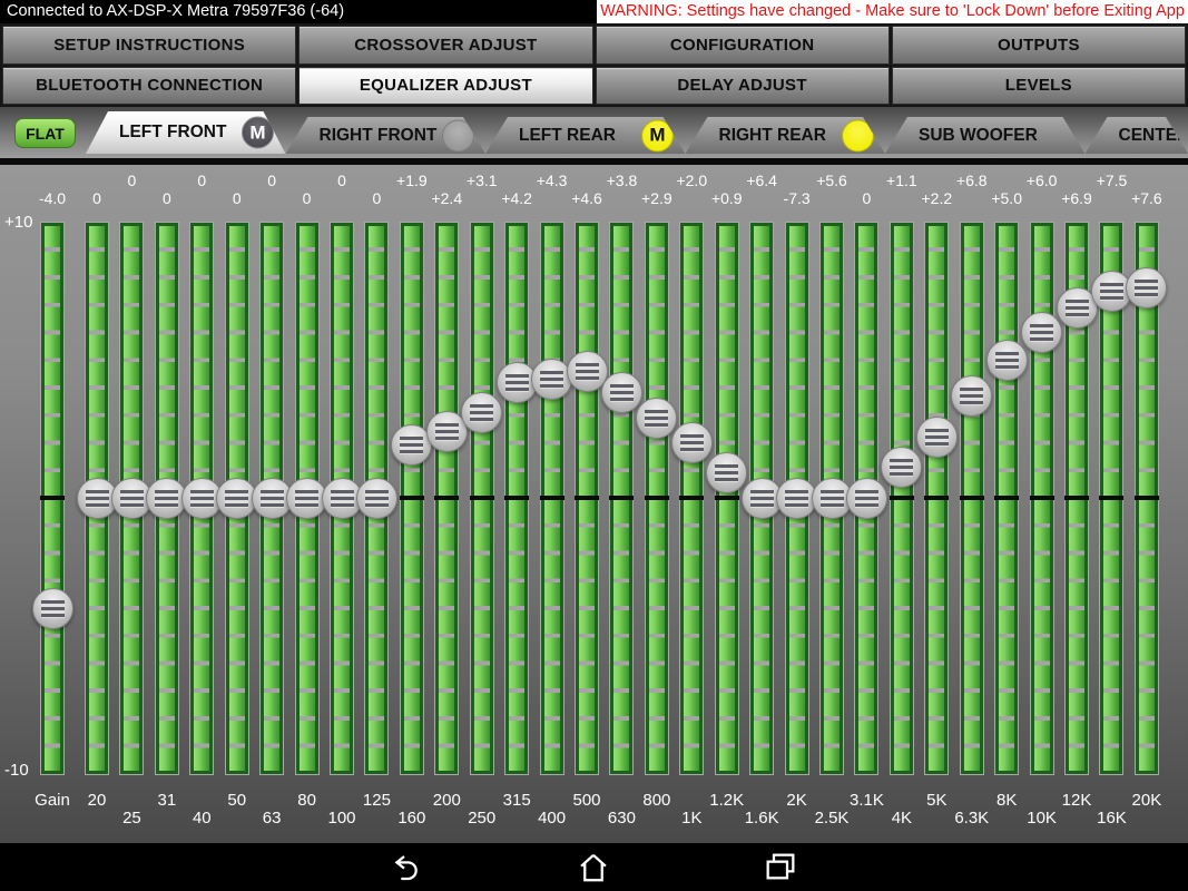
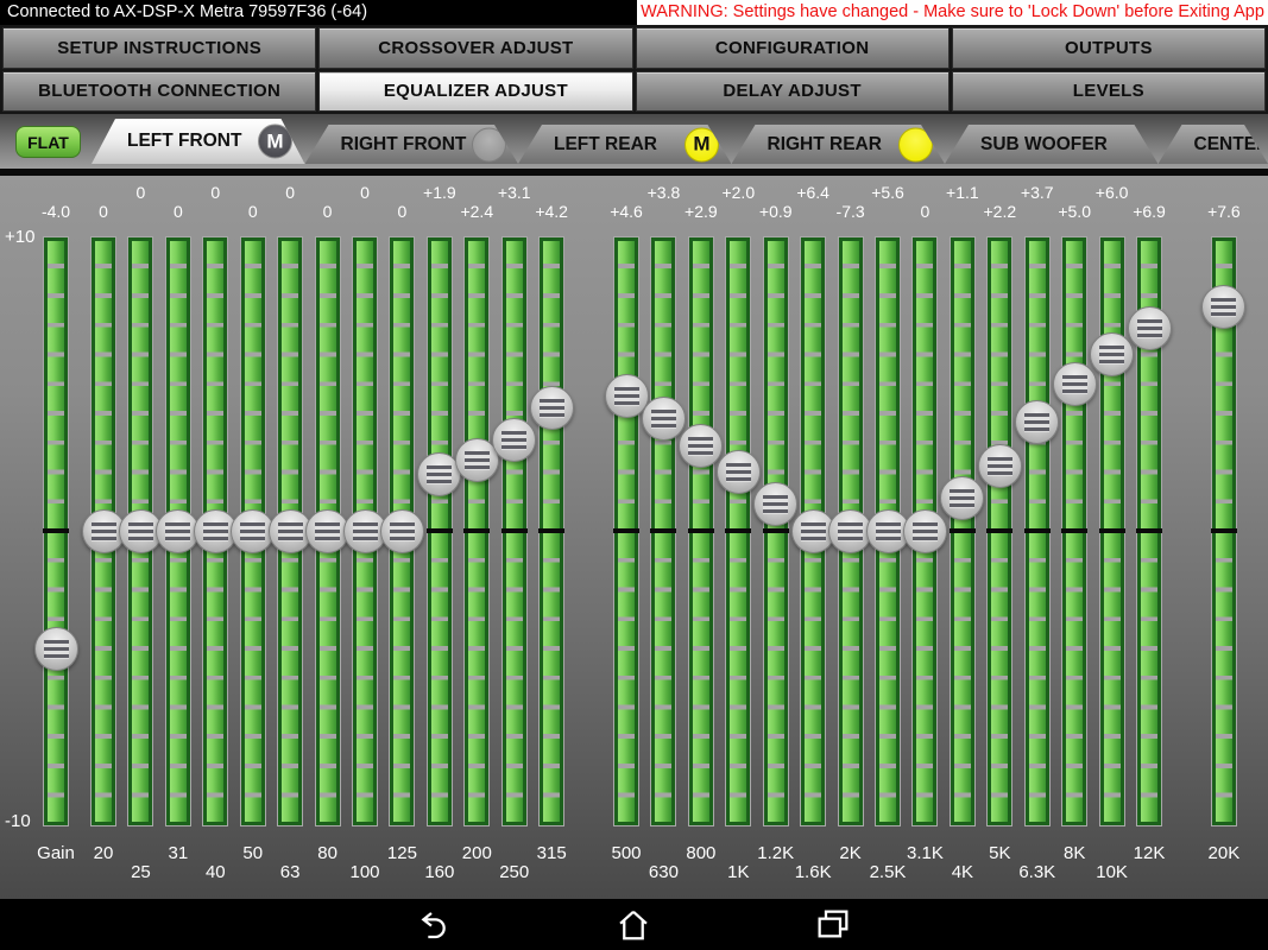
  Connected to AX-DSP-X Metra 79597F36 (-64)
  WARNING: Settings have changed - Make sure to 'Lock Down' before Exiting App
  SETUP INSTRUCTIONS
  CROSSOVER ADJUST
  CONFIGURATION
  OUTPUTS
  BLUETOOTH CONNECTION
  EQUALIZER ADJUST
  DELAY ADJUST
  LEVELS
  FLAT
  LEFT FRONT
  M
  RIGHT FRONT
  LEFT REAR
  M
  RIGHT REAR
  SUB WOOFER
  CENTE
  +10
  -10
  -4.0
  Gain
  0
  20
  0
  25
  0
  31
  0
  40
  0
  50
  0
  63
  0
  80
  0
  100
  0
  125
  +1.9
  160
  +2.4
  200
  +3.1
  250
  +4.2
  315
- +4.3
- 400
  +4.6
  500
  +3.8
  630
  +2.9
  800
  +2.0
  1K
  +0.9
  1.2K
  +6.4
  1.6K
  -7.3
  2K
  +5.6
  2.5K
  0
  3.1K
  +1.1
  4K
  +2.2
  5K
- +6.8
+ +3.7
  6.3K
  +5.0
  8K
  +6.0
  10K
  +6.9
  12K
- +7.5
- 16K
  +7.6
  20K
